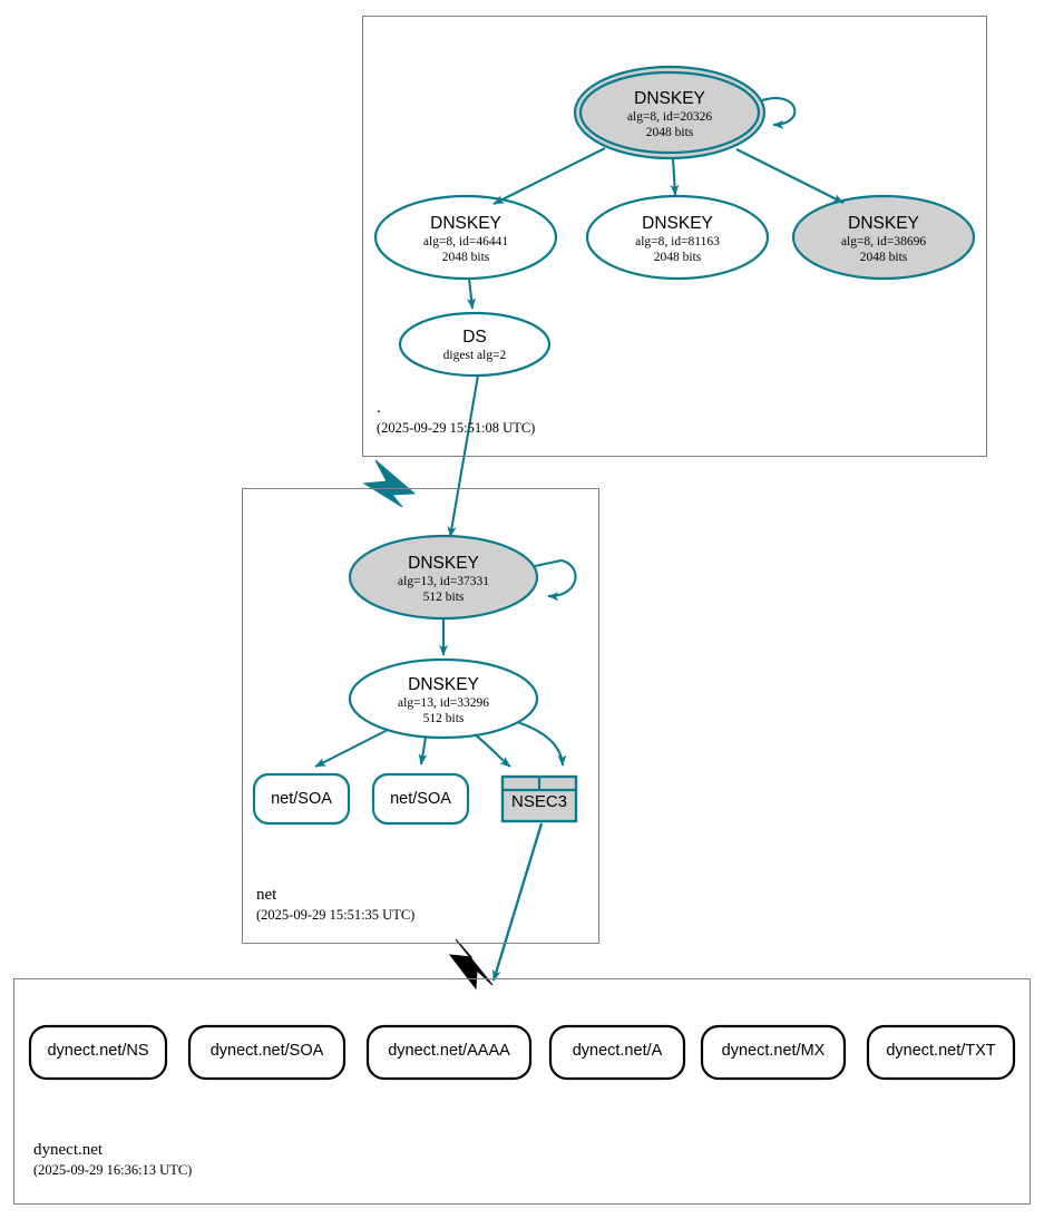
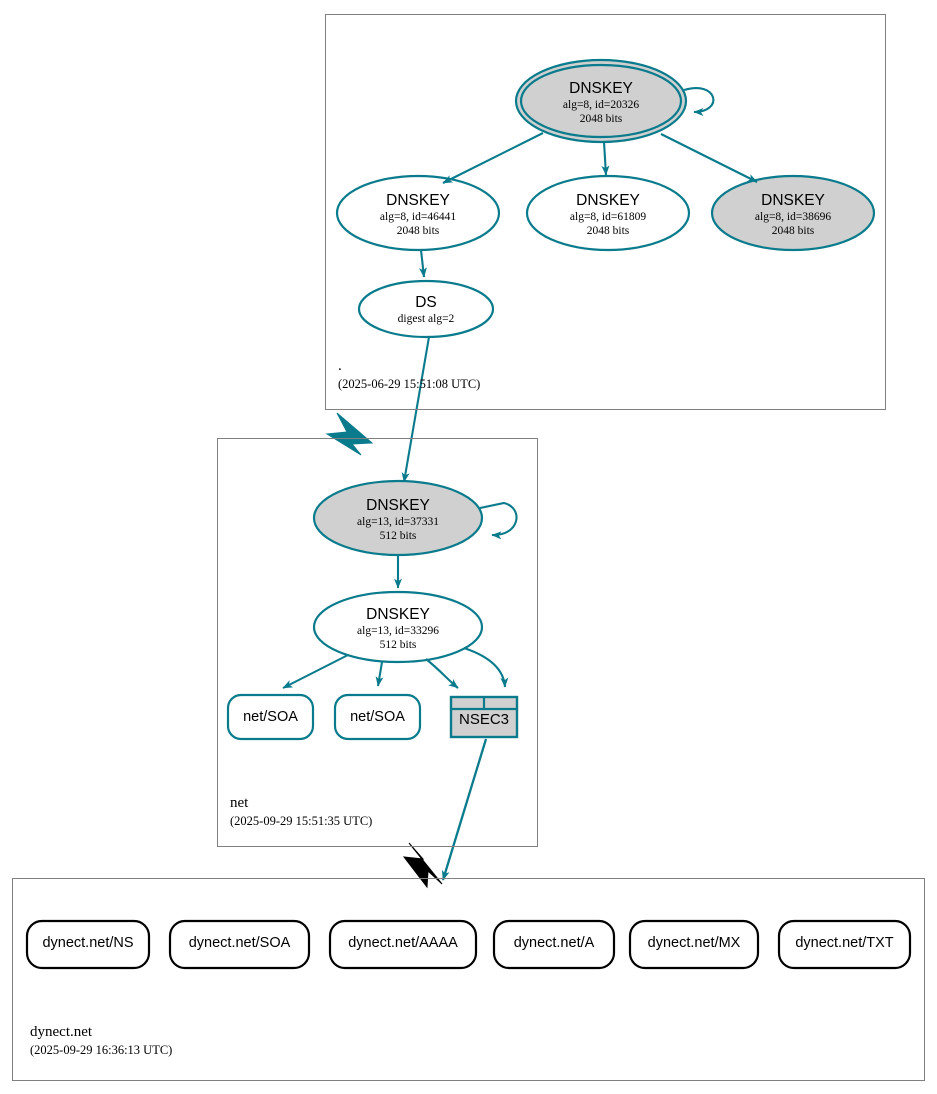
  .
- (2025-09-29 15:51:08 UTC)
+ (2025-06-29 15:51:08 UTC)
  net
  (2025-09-29 15:51:35 UTC)
  dynect.net
  (2025-09-29 16:36:13 UTC)
  DNSKEY
  alg=8, id=20326
  2048 bits
  DNSKEY
  alg=8, id=46441
  2048 bits
  DNSKEY
- alg=8, id=81163
+ alg=8, id=61809
  2048 bits
  DNSKEY
  alg=8, id=38696
  2048 bits
  DS
  digest alg=2
  DNSKEY
  alg=13, id=37331
  512 bits
  DNSKEY
  alg=13, id=33296
  512 bits
  net/SOA
  net/SOA
  NSEC3
  dynect.net/NS
  dynect.net/SOA
  dynect.net/AAAA
  dynect.net/A
  dynect.net/MX
  dynect.net/TXT
